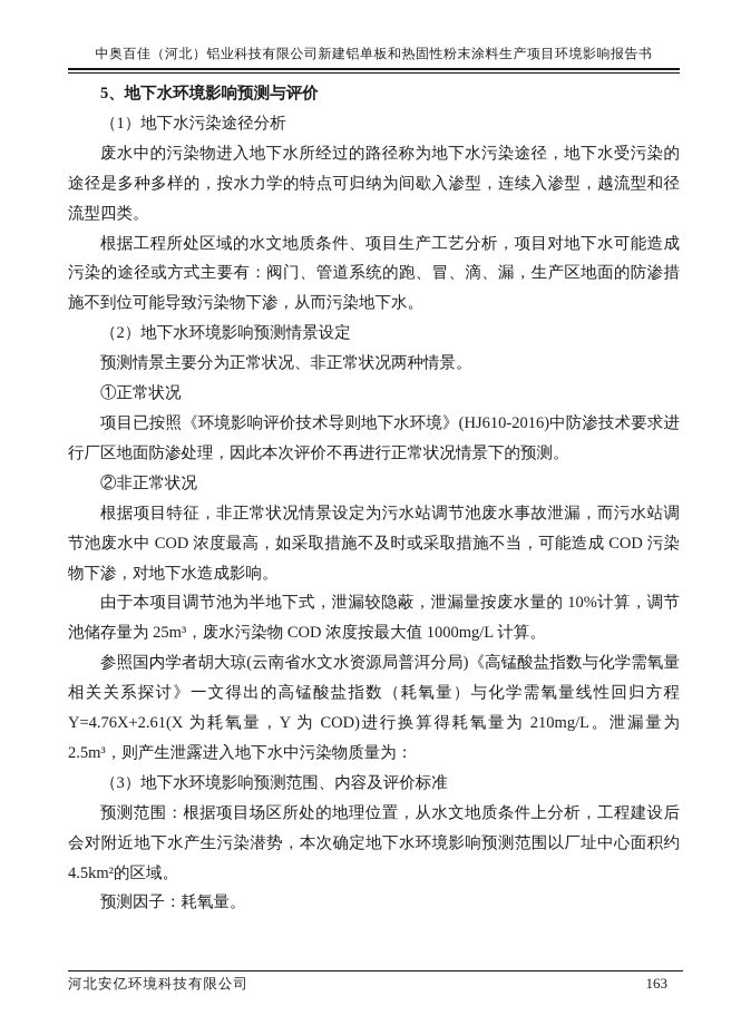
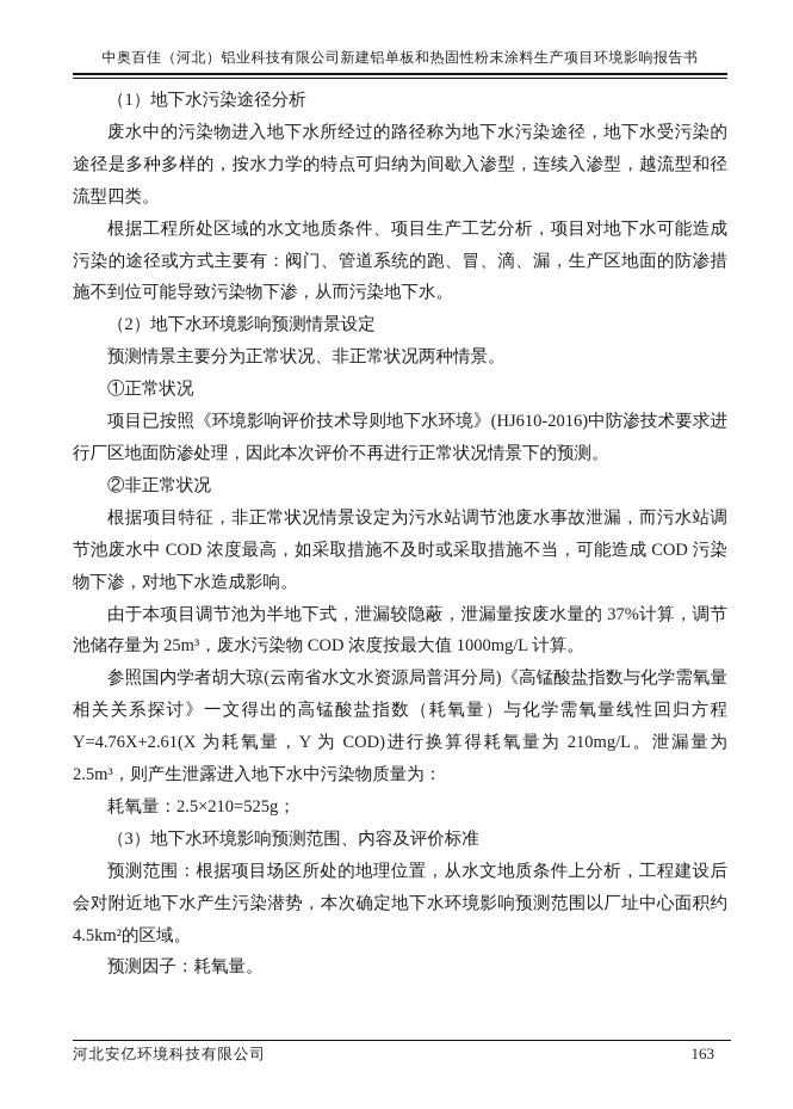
  中奥百佳（河北）铝业科技有限公司新建铝单板和热固性粉末涂料生产项目环境影响报告书
- 5、地下水环境影响预测与评价
  （1）地下水污染途径分析
  废水中的污染物进入地下水所经过的路径称为地下水污染途径，地下水受污染的途径是多种多样的，按水力学的特点可归纳为间歇入渗型，连续入渗型，越流型和径流型四类。
  根据工程所处区域的水文地质条件、项目生产工艺分析，项目对地下水可能造成污染的途径或方式主要有：阀门、管道系统的跑、冒、滴、漏，生产区地面的防渗措施不到位可能导致污染物下渗，从而污染地下水。
  （2）地下水环境影响预测情景设定
  预测情景主要分为正常状况、非正常状况两种情景。
  ①正常状况
  项目已按照《环境影响评价技术导则地下水环境》(HJ610-2016)中防渗技术要求进行厂区地面防渗处理，因此本次评价不再进行正常状况情景下的预测。
  ②非正常状况
  根据项目特征，非正常状况情景设定为污水站调节池废水事故泄漏，而污水站调节池废水中 COD 浓度最高，如采取措施不及时或采取措施不当，可能造成 COD 污染物下渗，对地下水造成影响。
- 由于本项目调节池为半地下式，泄漏较隐蔽，泄漏量按废水量的 10%计算，调节池储存量为 25m³，废水污染物 COD 浓度按最大值 1000mg/L 计算。
+ 由于本项目调节池为半地下式，泄漏较隐蔽，泄漏量按废水量的 37%计算，调节池储存量为 25m³，废水污染物 COD 浓度按最大值 1000mg/L 计算。
  参照国内学者胡大琼(云南省水文水资源局普洱分局)《高锰酸盐指数与化学需氧量相关关系探讨》一文得出的高锰酸盐指数（耗氧量）与化学需氧量线性回归方程 Y=4.76X+2.61(X 为耗氧量，Y 为 COD)进行换算得耗氧量为 210mg/L。泄漏量为 2.5m³，则产生泄露进入地下水中污染物质量为：
+ 耗氧量：2.5×210=525g；
  （3）地下水环境影响预测范围、内容及评价标准
  预测范围：根据项目场区所处的地理位置，从水文地质条件上分析，工程建设后会对附近地下水产生污染潜势，本次确定地下水环境影响预测范围以厂址中心面积约4.5km²的区域。
  预测因子：耗氧量。
  河北安亿环境科技有限公司
  163
